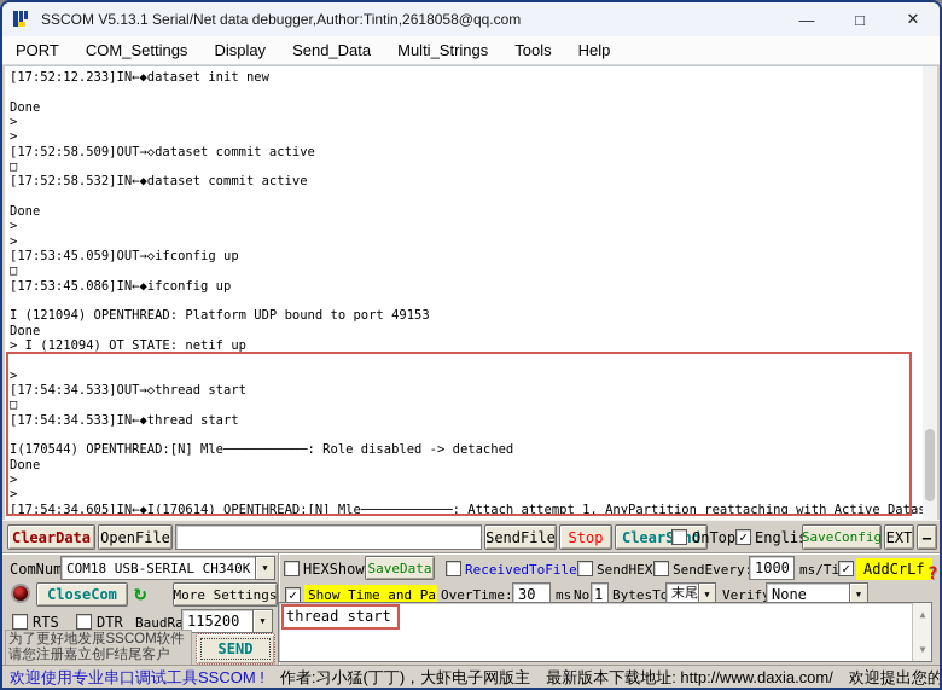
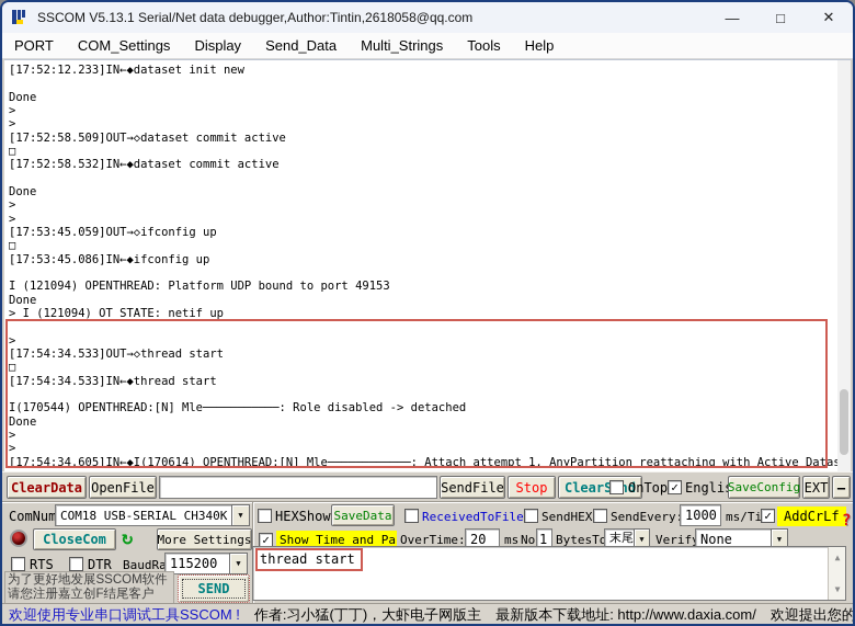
  SSCOM V5.13.1 Serial/Net data debugger,Author:Tintin,2618058@qq.com
  —
  □
  ✕
  PORT
  COM_Settings
  Display
  Send_Data
  Multi_Strings
  Tools
  Help
  [17:52:12.233]IN←◆dataset init new
  Done
  >
  >
  [17:52:58.509]OUT→◇dataset commit active
  □
  [17:52:58.532]IN←◆dataset commit active
  Done
  >
  >
  [17:53:45.059]OUT→◇ifconfig up
  □
  [17:53:45.086]IN←◆ifconfig up
  I (121094) OPENTHREAD: Platform UDP bound to port 49153
  Done
  > I (121094) OT_STATE: netif up
  >
  [17:54:34.533]OUT→◇thread start
  □
  [17:54:34.533]IN←◆thread start
  I(170544) OPENTHREAD:[N] Mle───────────: Role disabled -> detached
  Done
  >
  >
  [17:54:34.605]IN←◆I(170614) OPENTHREAD:[N] Mle────────────: Attach attempt 1, AnyPartition reattaching with Active Data
  ClearData
  OpenFile
  SendFile
  Stop
  ClearSnd
  OnTop
  Engli
  SaveConfig
  EXT
  —
  ComNum
  COM18 USB-SERIAL CH340K
  ▼
  HEXShow
  SaveData
  ReceivedToFile
  SendHEX
  SendEvery
  1000
  ms/Ti
  AddCrLf
  ?
  CloseCom
  ↻
  More Settings
  Show Time and Pa
  OverTime:
- 30
+ 20
  ms
  No
  1
  BytesT
  末尾
  ▼
  Verif
  None
  ▼
  RTS
  DTR
  BaudRa
  115200
  ▼
  thread start
  ▲
  ▼
  为了更好地发展SSCOM软件
  请您注册嘉立创F结尾客户
  SEND
  欢迎使用专业串口调试工具SSCOM !
  作者:习小猛(丁丁)，大虾电子网版主
  最新版本下载地址: http://www.daxia.com/
